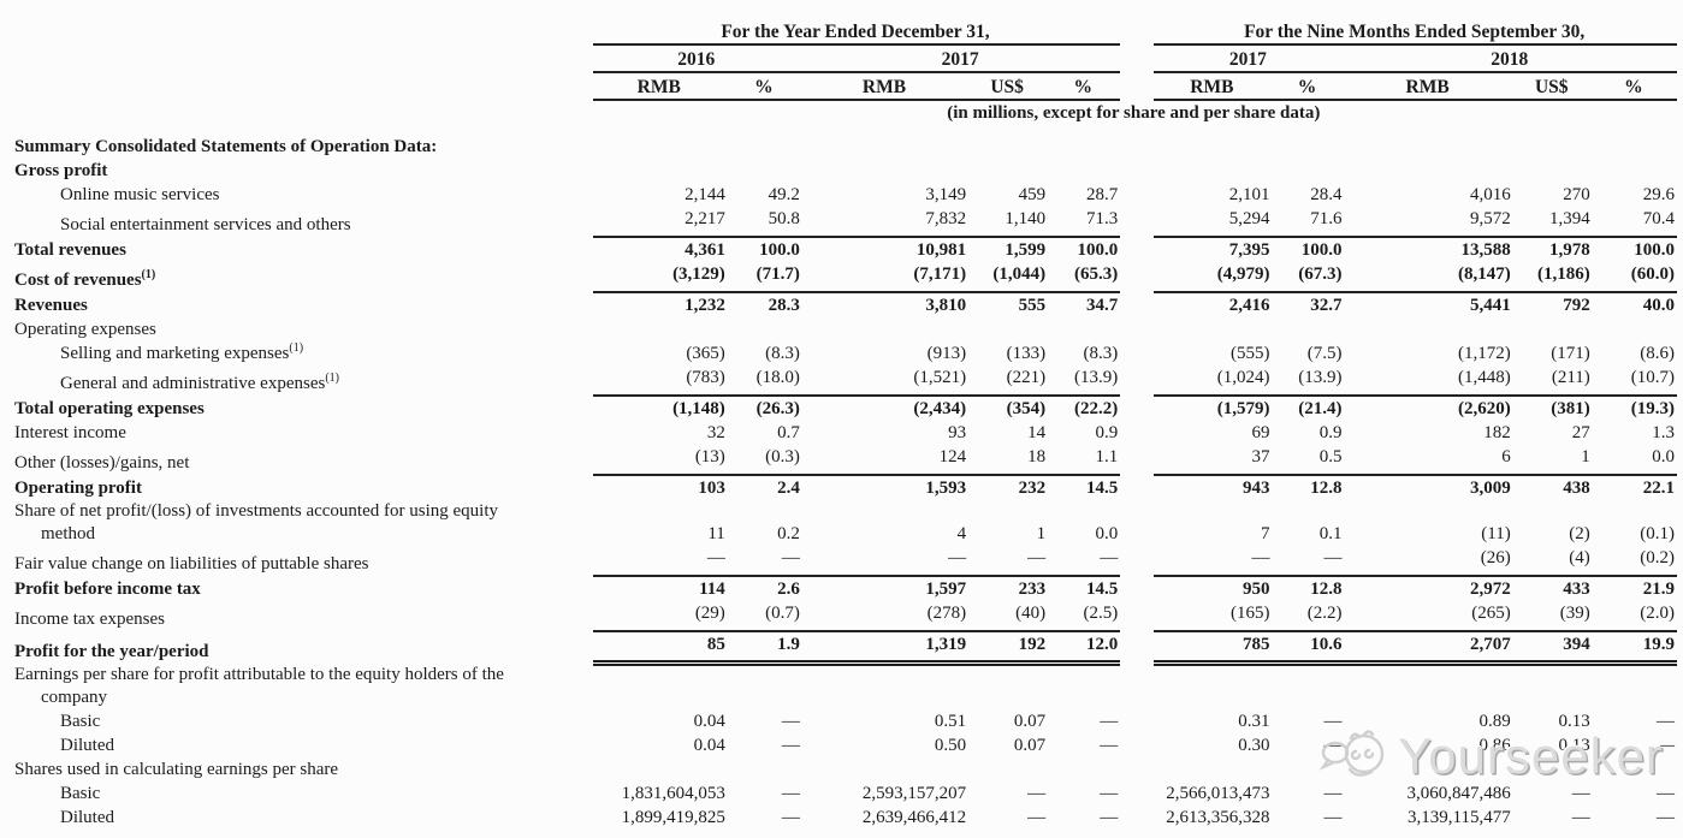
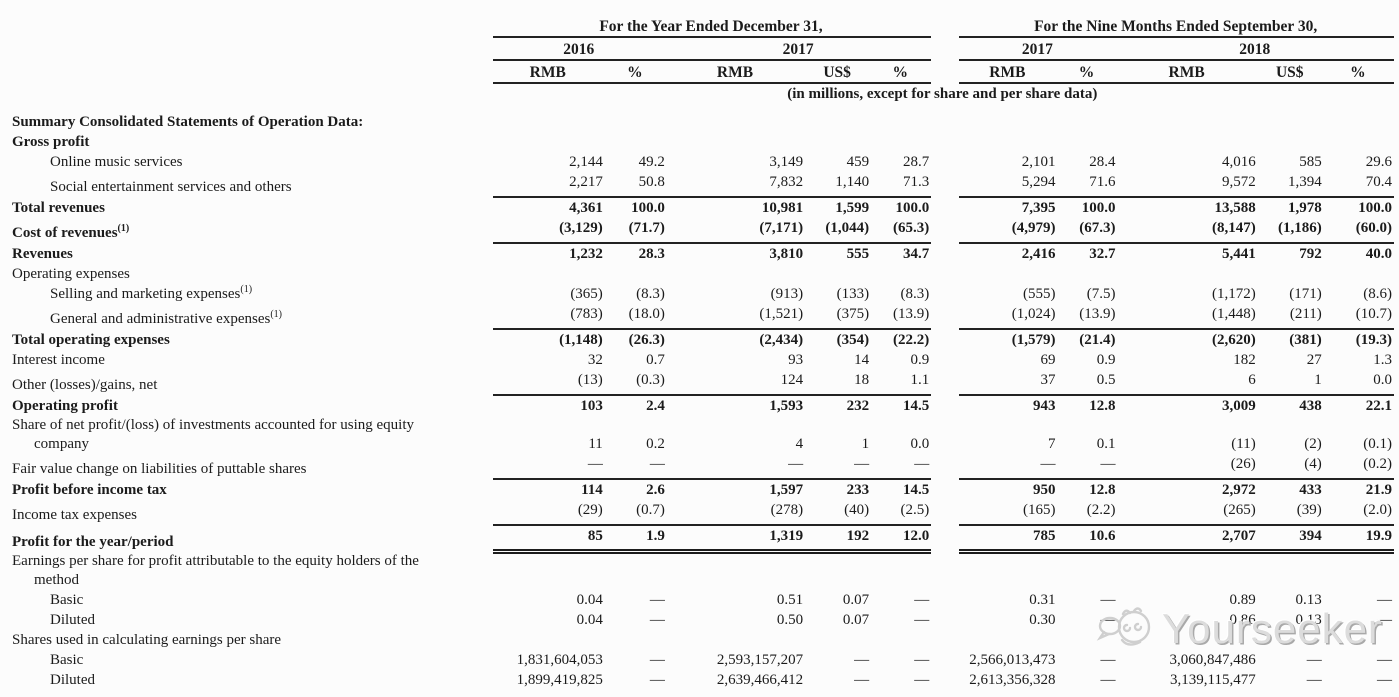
  	For the Year Ended December 31,		For the Nine Months Ended September 30,
  	2016	2017		2017	2018
  	RMB	%	RMB	US$	%		RMB	%	RMB	US$	%
  	(in millions, except for share and per share data)
  Summary Consolidated Statements of Operation Data:
  Gross profit
- Online music services	2,144	49.2	3,149	459	28.7		2,101	28.4	4,016	270	29.6
+ Online music services	2,144	49.2	3,149	459	28.7		2,101	28.4	4,016	585	29.6
  Social entertainment services and others	2,217	50.8	7,832	1,140	71.3		5,294	71.6	9,572	1,394	70.4
  Total revenues	4,361	100.0	10,981	1,599	100.0		7,395	100.0	13,588	1,978	100.0
  Cost of revenues(1)	(3,129)	(71.7)	(7,171)	(1,044)	(65.3)		(4,979)	(67.3)	(8,147)	(1,186)	(60.0)
  Revenues	1,232	28.3	3,810	555	34.7		2,416	32.7	5,441	792	40.0
  Operating expenses
  Selling and marketing expenses(1)	(365)	(8.3)	(913)	(133)	(8.3)		(555)	(7.5)	(1,172)	(171)	(8.6)
- General and administrative expenses(1)	(783)	(18.0)	(1,521)	(221)	(13.9)		(1,024)	(13.9)	(1,448)	(211)	(10.7)
+ General and administrative expenses(1)	(783)	(18.0)	(1,521)	(375)	(13.9)		(1,024)	(13.9)	(1,448)	(211)	(10.7)
  Total operating expenses	(1,148)	(26.3)	(2,434)	(354)	(22.2)		(1,579)	(21.4)	(2,620)	(381)	(19.3)
  Interest income	32	0.7	93	14	0.9		69	0.9	182	27	1.3
  Other (losses)/gains, net	(13)	(0.3)	124	18	1.1		37	0.5	6	1	0.0
  Operating profit	103	2.4	1,593	232	14.5		943	12.8	3,009	438	22.1
- Share of net profit/(loss) of investments accounted for using equitymethod	11	0.2	4	1	0.0		7	0.1	(11)	(2)	(0.1)
+ Share of net profit/(loss) of investments accounted for using equitycompany	11	0.2	4	1	0.0		7	0.1	(11)	(2)	(0.1)
  Fair value change on liabilities of puttable shares	—	—	—	—	—		—	—	(26)	(4)	(0.2)
  Profit before income tax	114	2.6	1,597	233	14.5		950	12.8	2,972	433	21.9
  Income tax expenses	(29)	(0.7)	(278)	(40)	(2.5)		(165)	(2.2)	(265)	(39)	(2.0)
  Profit for the year/period	85	1.9	1,319	192	12.0		785	10.6	2,707	394	19.9
- Earnings per share for profit attributable to the equity holders of thecompany
+ Earnings per share for profit attributable to the equity holders of themethod
  Basic	0.04	—	0.51	0.07	—		0.31	—	0.89	0.13	—
  Diluted	0.04	—	0.50	0.07	—		0.30	—	0.86	0.13	—
  Shares used in calculating earnings per share
  Basic	1,831,604,053	—	2,593,157,207	—	—		2,566,013,473	—	3,060,847,486	—	—
  Diluted	1,899,419,825	—	2,639,466,412	—	—		2,613,356,328	—	3,139,115,477	—	—
  Yourseeker
